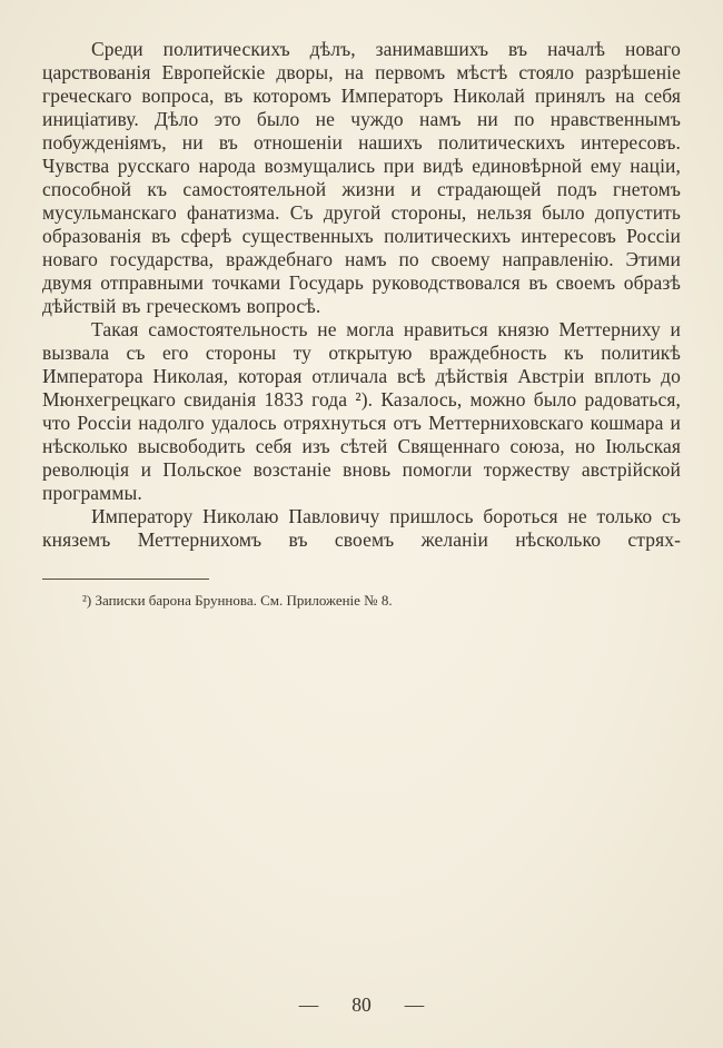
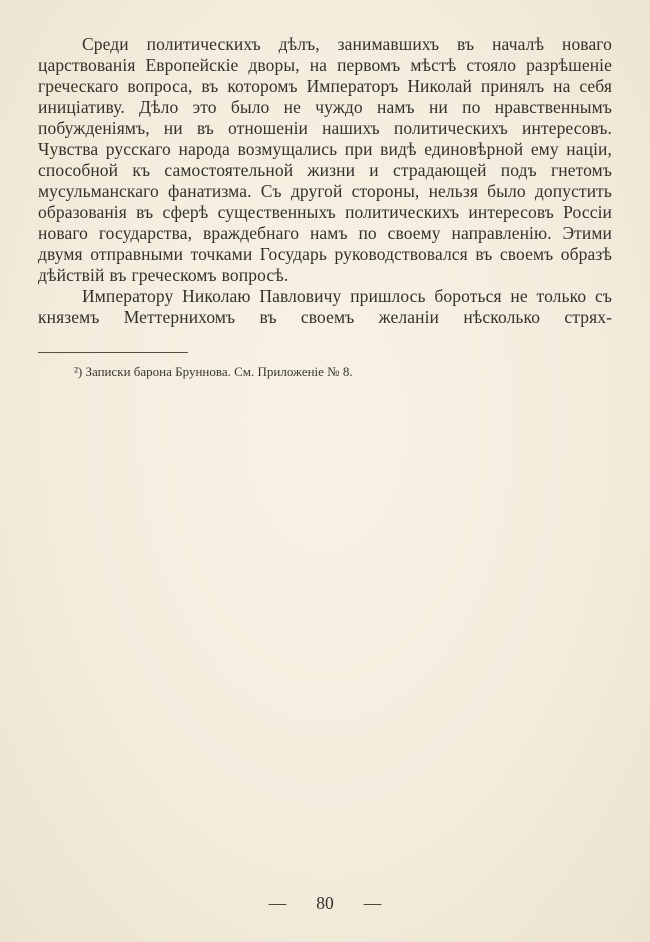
  Среди политическихъ дѣлъ, занимавшихъ въ началѣ новаго царствованія Европейскіе дворы, на первомъ мѣстѣ стояло разрѣшеніе греческаго вопроса, въ которомъ Императоръ Николай принялъ на себя иниціативу. Дѣло это было не чуждо намъ ни по нравственнымъ побужденіямъ, ни въ отношеніи нашихъ политическихъ интересовъ. Чувства русскаго народа возмущались при видѣ единовѣрной ему націи, способной къ самостоятельной жизни и страдающей подъ гнетомъ мусульманскаго фанатизма. Съ другой стороны, нельзя было допустить образованія въ сферѣ существенныхъ политическихъ интересовъ Россіи новаго государства, враждебнаго намъ по своему направленію. Этими двумя отправными точками Государь руководствовался въ своемъ образѣ дѣйствій въ греческомъ вопросѣ.
- Такая самостоятельность не могла нравиться князю Меттерниху и вызвала съ его стороны ту открытую враждебность къ политикѣ Императора Николая, которая отличала всѣ дѣйствія Австріи вплоть до Мюнхегрецкаго свиданія 1833 года ²). Казалось, можно было радоваться, что Россіи надолго удалось отряхнуться отъ Меттерниховскаго кошмара и нѣсколько высвободить себя изъ сѣтей Священнаго союза, но Іюльская революція и Польское возстаніе вновь помогли торжеству австрійской программы.
  Императору Николаю Павловичу пришлось бороться не только съ княземъ Меттернихомъ въ своемъ желаніи нѣсколько стрях-
  ²) Записки барона Бруннова. См. Приложеніе № 8.
  —
  80
  —
